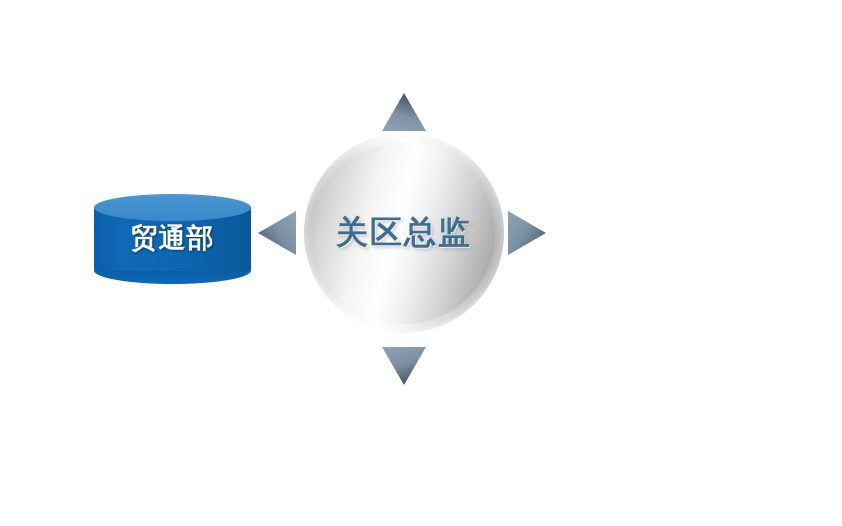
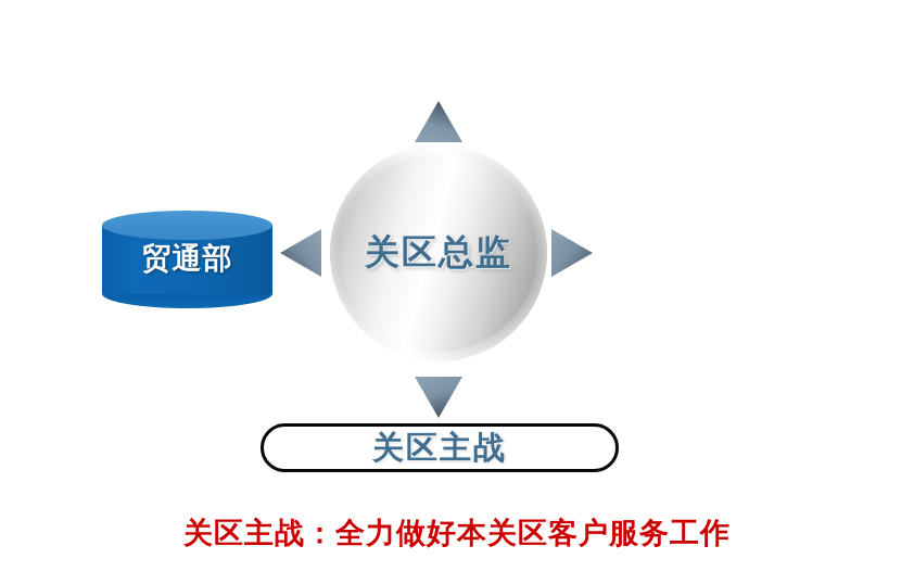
  贸通部
  关区总监
+ 关区主战
+ 关区主战：全力做好本关区客户服务工作
